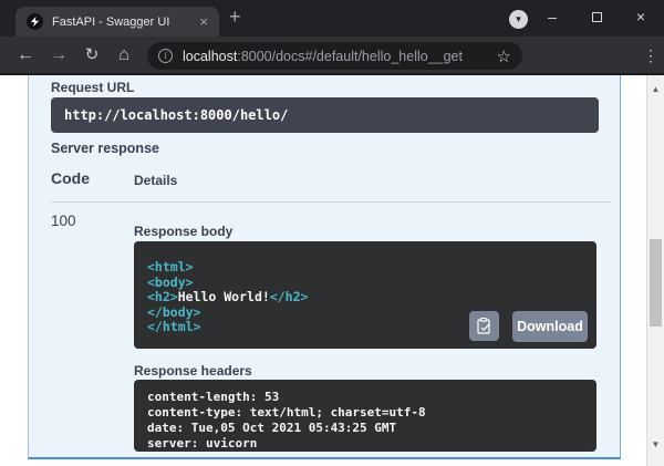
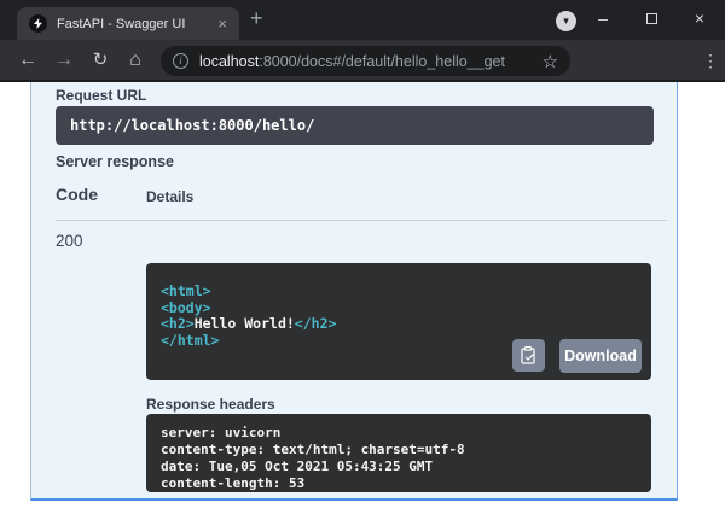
  FastAPI - Swagger UI
  ×
  +
  ▾
  –
  ×
  ←
  →
  ↻
  ⌂
  i
  localhost:8000/docs#/default/hello_hello__get
  ☆
  ⋮
  Request URL
  http://localhost:8000/hello/
  Server response
  Code
  Details
- 100
+ 200
- Response body
  <html>
  <body>
  <h2>Hello World!</h2>
- </body>
  </html>
  Download
  Response headers
- content-length: 53
+ server: uvicorn
  content-type: text/html; charset=utf-8
  date: Tue,05 Oct 2021 05:43:25 GMT
- server: uvicorn
+ content-length: 53
- ▲
- ▼
